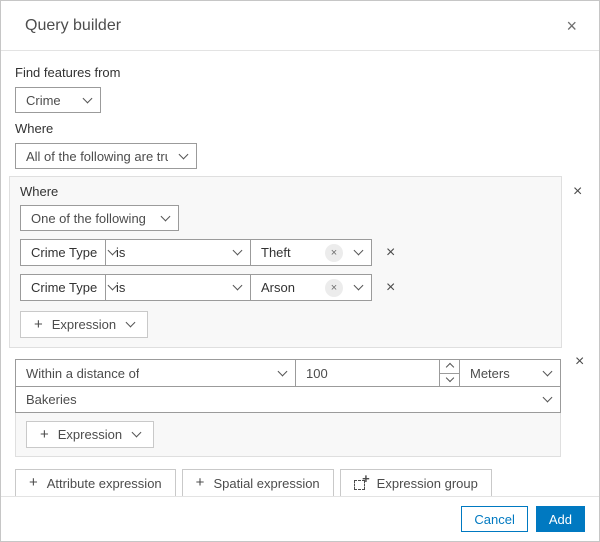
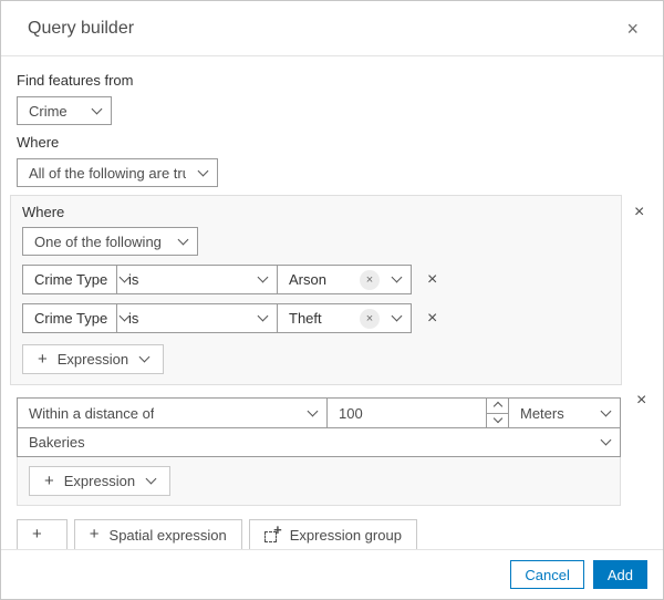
  Query builder
  ×
  Find features from
  Crime
  Where
  All of the following are tr
  Where
  One of the following
  Crime Type
  is
- Theft
+ Arson
  ×
  ×
  Crime Type
  is
- Arson
+ Theft
  ×
  ×
  +
  Expression
  ×
  Within a distance of
  100
  Meters
  Bakeries
  +
  Expression
  ×
  +
- Attribute expression
  +
  Spatial expression
  +
  Expression group
  Cancel
  Add
